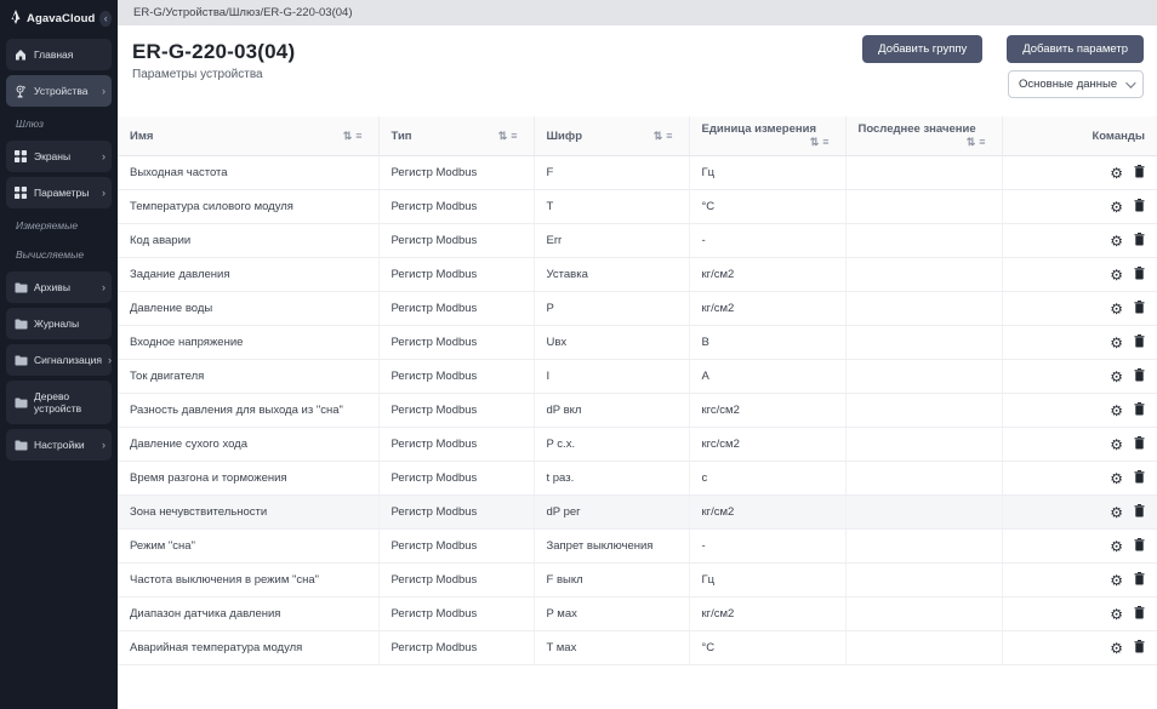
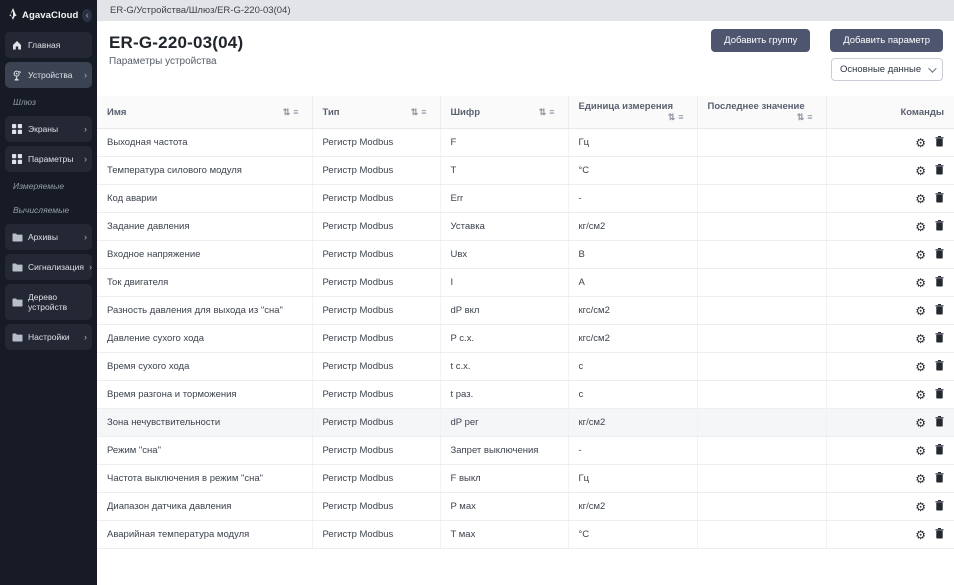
  AgavaCloud
  ‹
  Главная
  Устройства
  ›
  Шлюз
  Экраны
  ›
  Параметры
  ›
  Измеряемые
  Вычисляемые
  Архивы
  ›
- Журналы
  Сигнализация
  ›
  Дерево устройств
  Настройки
  ›
  ER-G/Устройства/Шлюз/ER-G-220-03(04)
  ER-G-220-03(04)
  Параметры устройства
  Добавить группу
  Добавить параметр
  Основные данные
  Имя ⇅≡	Тип ⇅≡	Шифр ⇅≡	Единица измерения⇅≡	Последнее значение⇅≡	Команды
  Выходная частота	Регистр Modbus	F	Гц		⚙
  Температура силового модуля	Регистр Modbus	T	°C		⚙
  Код аварии	Регистр Modbus	Err	-		⚙
  Задание давления	Регистр Modbus	Уставка	кг/см2		⚙
- Давление воды	Регистр Modbus	P	кг/см2		⚙
  Входное напряжение	Регистр Modbus	Uвх	В		⚙
  Ток двигателя	Регистр Modbus	I	А		⚙
  Разность давления для выхода из "сна"	Регистр Modbus	dP вкл	кгс/см2		⚙
  Давление сухого хода	Регистр Modbus	P с.х.	кгс/см2		⚙
+ Время сухого хода	Регистр Modbus	t с.х.	с		⚙
  Время разгона и торможения	Регистр Modbus	t раз.	с		⚙
  Зона нечувствительности	Регистр Modbus	dP рег	кг/см2		⚙
  Режим "сна"	Регистр Modbus	Запрет выключения	-		⚙
  Частота выключения в режим "сна"	Регистр Modbus	F выкл	Гц		⚙
  Диапазон датчика давления	Регистр Modbus	P мах	кг/см2		⚙
  Аварийная температура модуля	Регистр Modbus	T мах	°C		⚙
